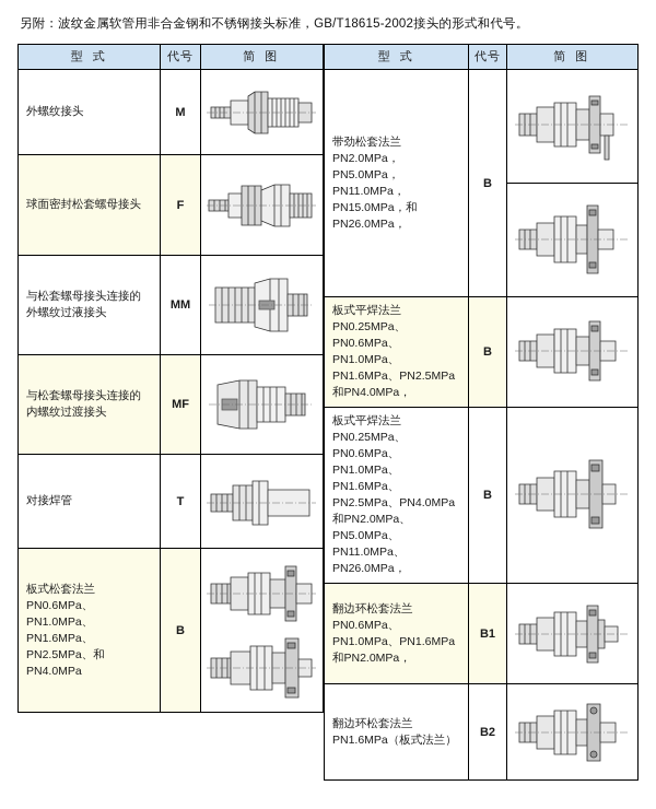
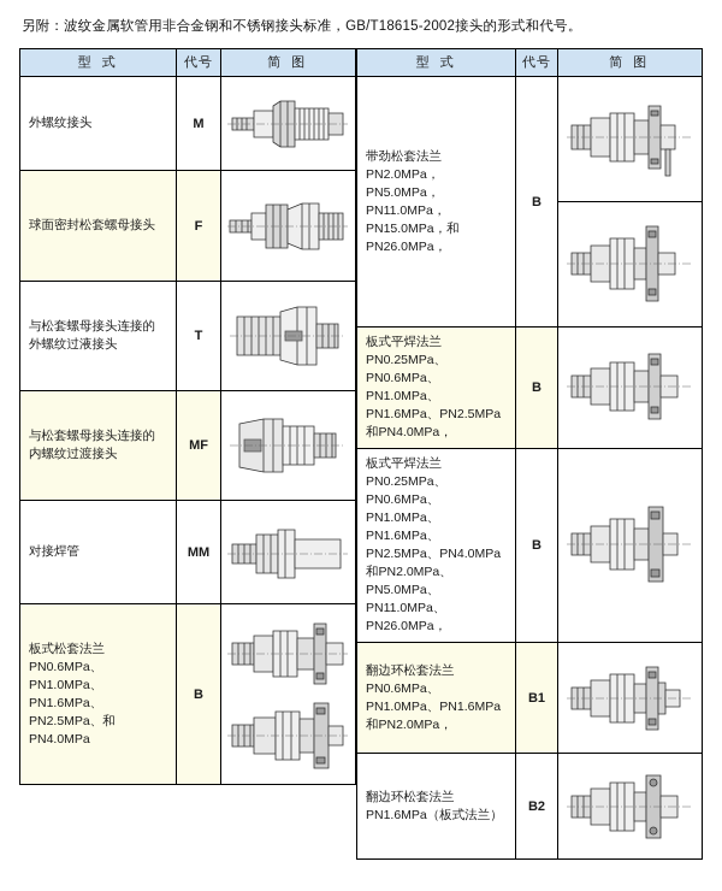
  另附：波纹金属软管用非合金钢和不锈钢接头标准，GB/T18615-2002接头的形式和代号。
  型 式	代号	简 图
  外螺纹接头	M
  球面密封松套螺母接头	F
- 与松套螺母接头连接的外螺纹过液接头	MM
+ 与松套螺母接头连接的外螺纹过液接头	T
  与松套螺母接头连接的内螺纹过渡接头	MF
- 对接焊管	T
+ 对接焊管	MM
  板式松套法兰 PN0.6MPa、PN1.0MPa、PN1.6MPa、PN2.5MPa、和PN4.0MPa	B
  型 式	代号	简 图
  带劲松套法兰 PN2.0MPa，PN5.0MPa，PN11.0MPa，PN15.0MPa，和PN26.0MPa，	B
  板式平焊法兰 PN0.25MPa、PN0.6MPa、PN1.0MPa、PN1.6MPa、PN2.5MPa和PN4.0MPa，	B
  板式平焊法兰 PN0.25MPa、PN0.6MPa、PN1.0MPa、PN1.6MPa、PN2.5MPa、PN4.0MPa 和PN2.0MPa、PN5.0MPa、PN11.0MPa、PN26.0MPa，	B
  翻边环松套法兰 PN0.6MPa、PN1.0MPa、PN1.6MPa和PN2.0MPa，	B1
  翻边环松套法兰 PN1.6MPa（板式法兰）	B2
